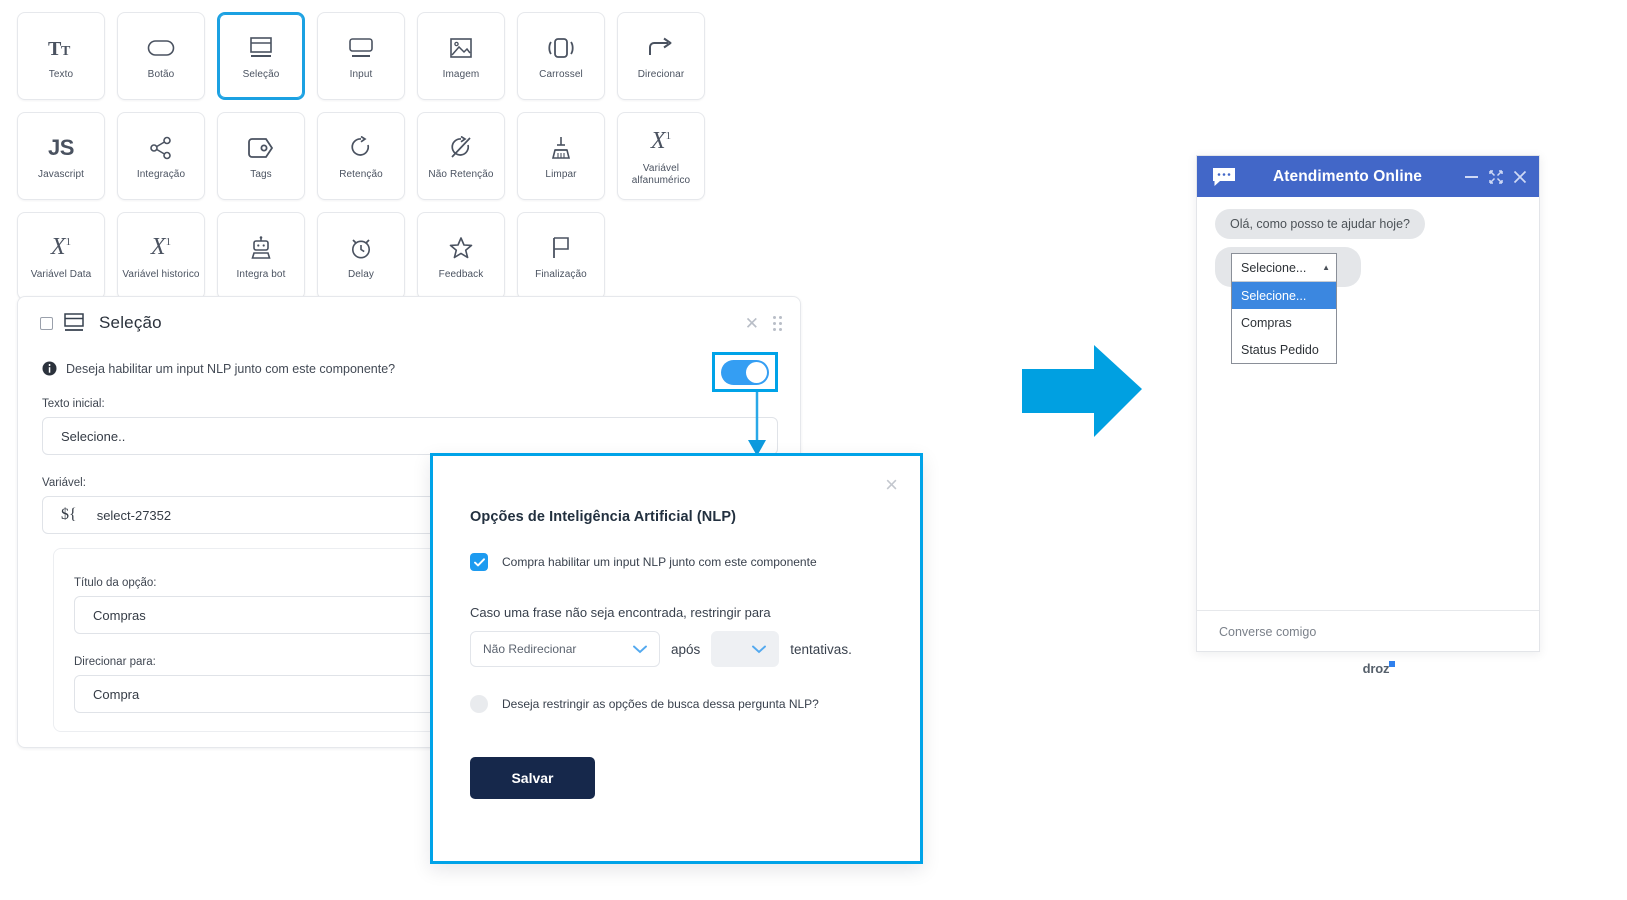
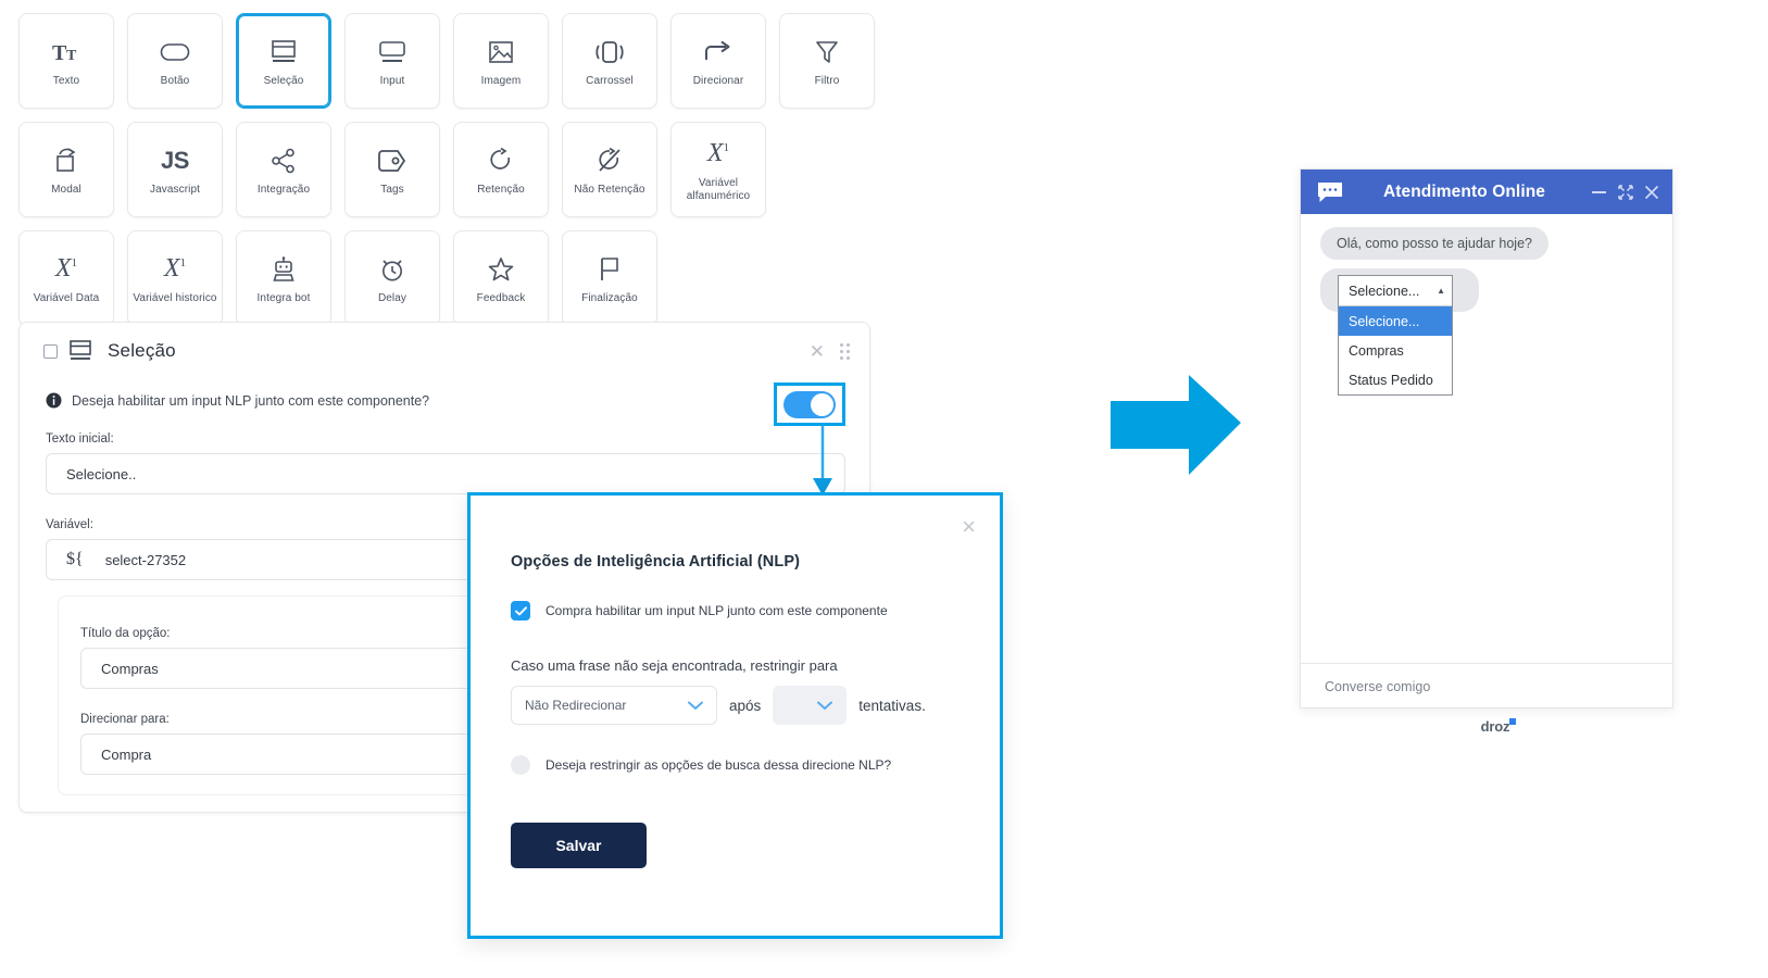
  T
  T
  Texto
  Botão
  Seleção
  Input
  Imagem
  Carrossel
  Direcionar
+ Filtro
+ Modal
  JS
  Javascript
  Integração
  Tags
  Retenção
  Não Retenção
- Limpar
  X1
  Variável alfanumérico
  X1
  Variável Data
  X1
  Variável historico
  Integra bot
  Delay
  Feedback
  Finalização
  Seleção
  ✕
  Deseja habilitar um input NLP junto com este componente?
  Texto inicial:
  Selecione..
  Variável:
  ${
  select-27352
  Título da opção:
  Compras
  Direcionar para:
  Compra
  ×
  Opções de Inteligência Artificial (NLP)
  Compra habilitar um input NLP junto com este componente
  Caso uma frase não seja encontrada, restringir para
  Não Redirecionar
  após
  tentativas.
- Deseja restringir as opções de busca dessa pergunta NLP?
+ Deseja restringir as opções de busca dessa direcione NLP?
  Salvar
  Atendimento Online
  Olá, como posso te ajudar hoje?
  Selecione...
  ▲
  Selecione...
  Compras
  Status Pedido
  Converse comigo
  droz
